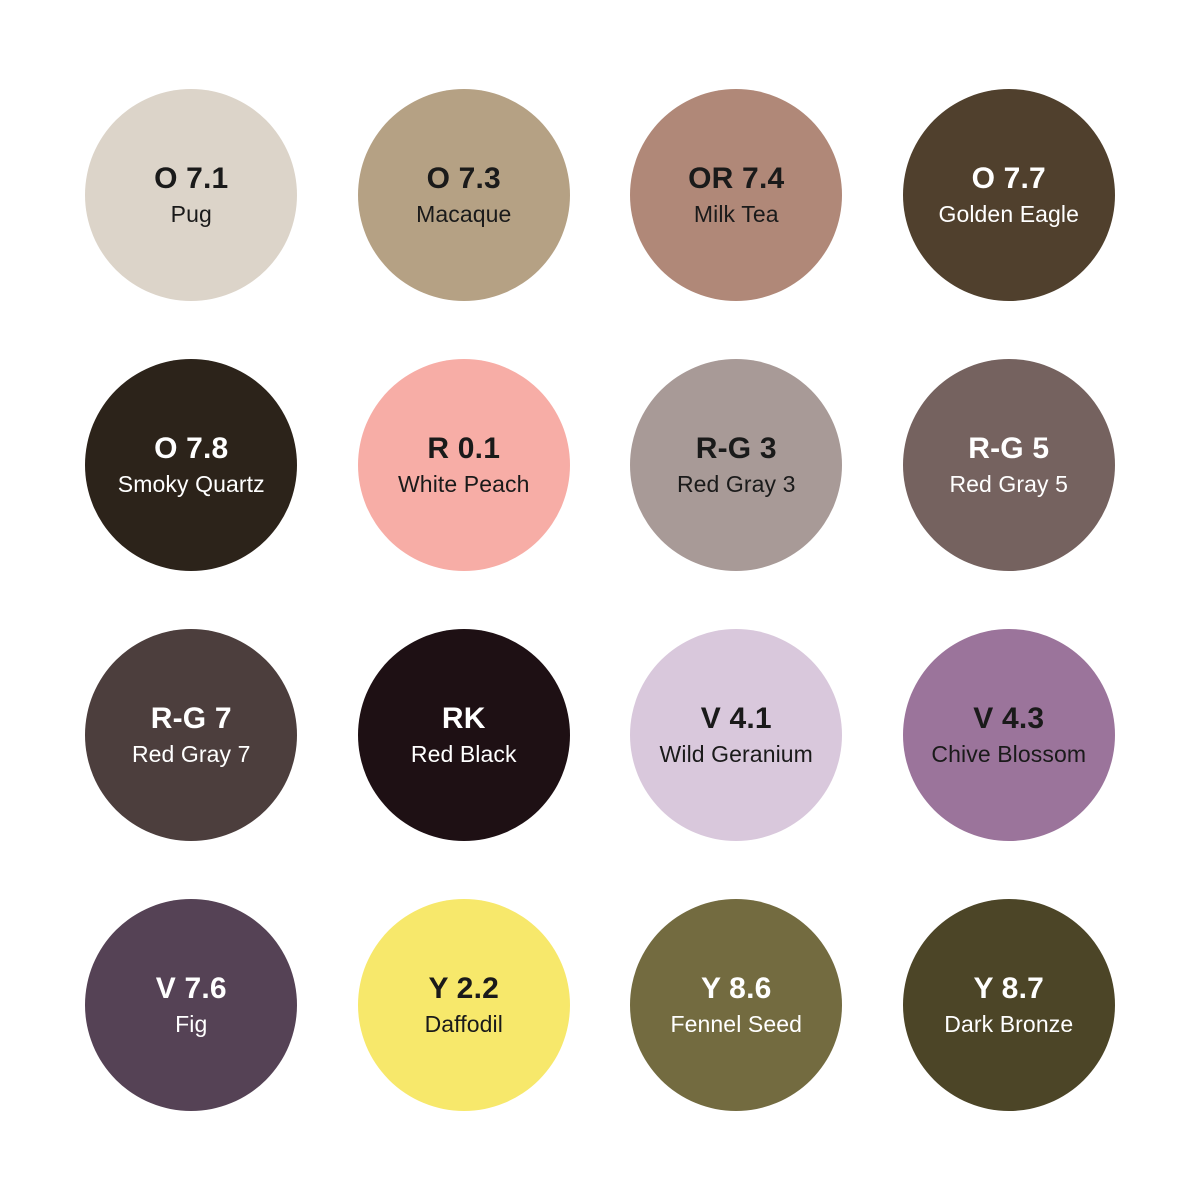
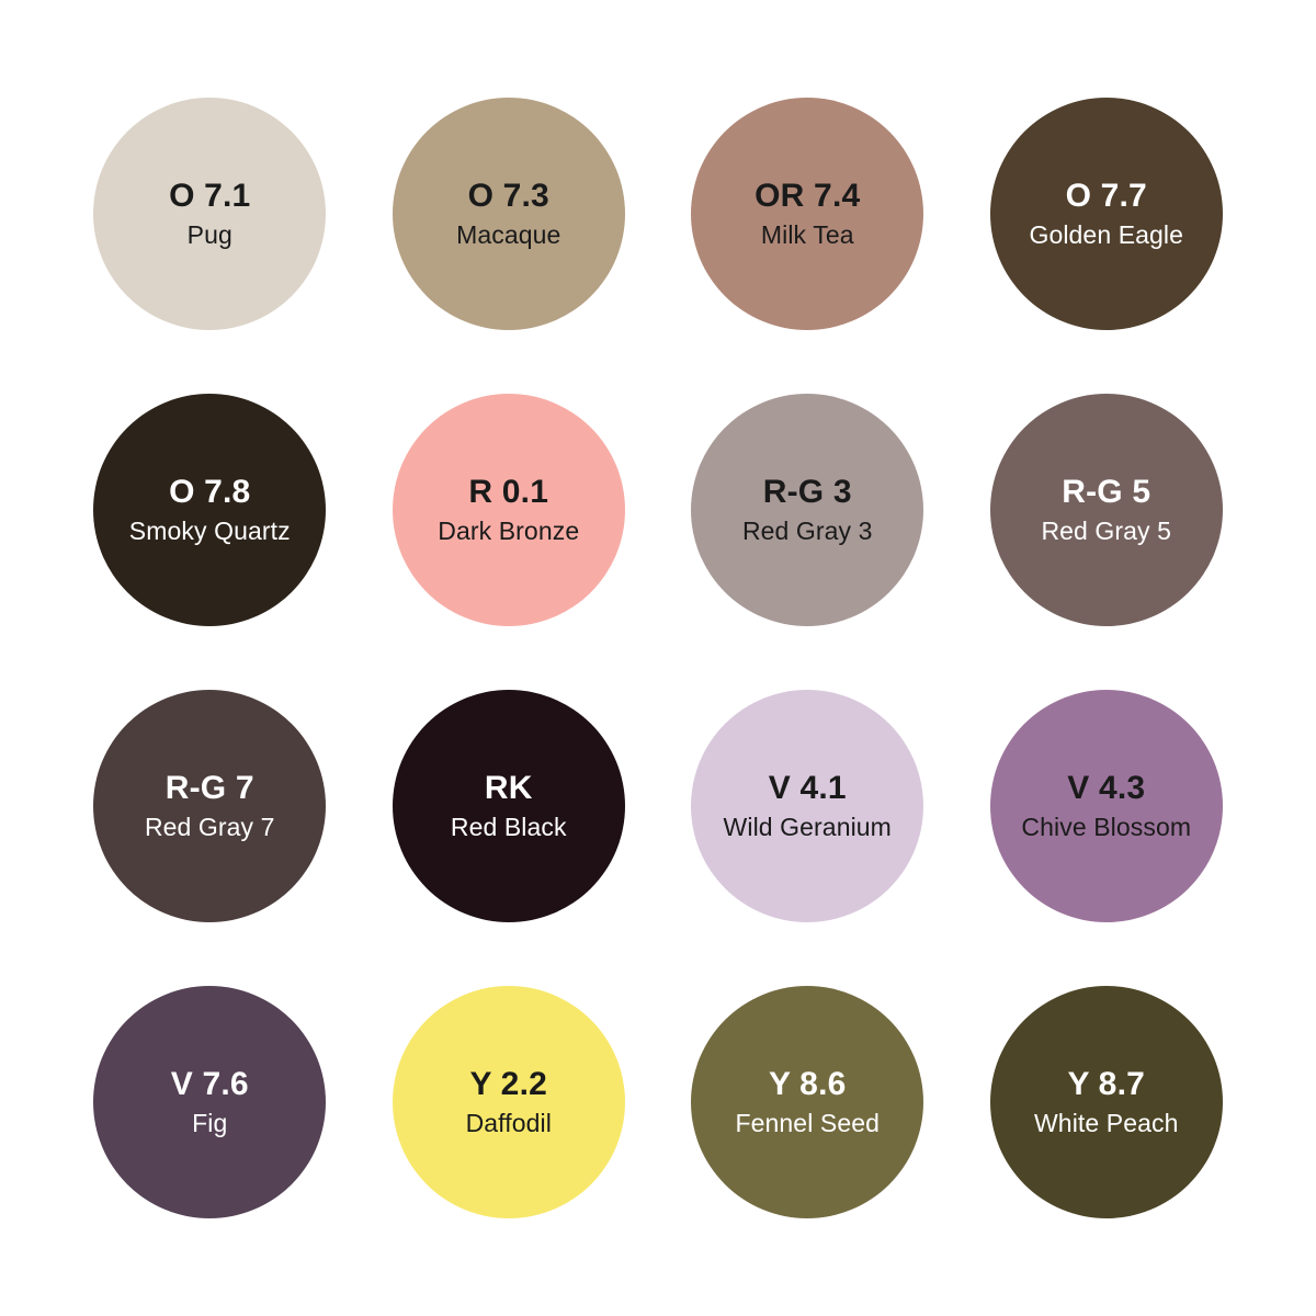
  O 7.1
  Pug
  O 7.3
  Macaque
  OR 7.4
  Milk Tea
  O 7.7
  Golden Eagle
  O 7.8
  Smoky Quartz
  R 0.1
- White Peach
+ Dark Bronze
  R-G 3
  Red Gray 3
  R-G 5
  Red Gray 5
  R-G 7
  Red Gray 7
  RK
  Red Black
  V 4.1
  Wild Geranium
  V 4.3
  Chive Blossom
  V 7.6
  Fig
  Y 2.2
  Daffodil
  Y 8.6
  Fennel Seed
  Y 8.7
- Dark Bronze
+ White Peach
